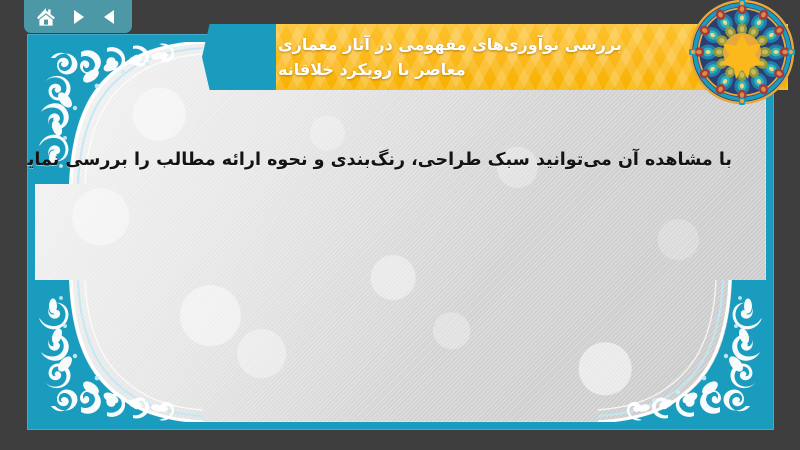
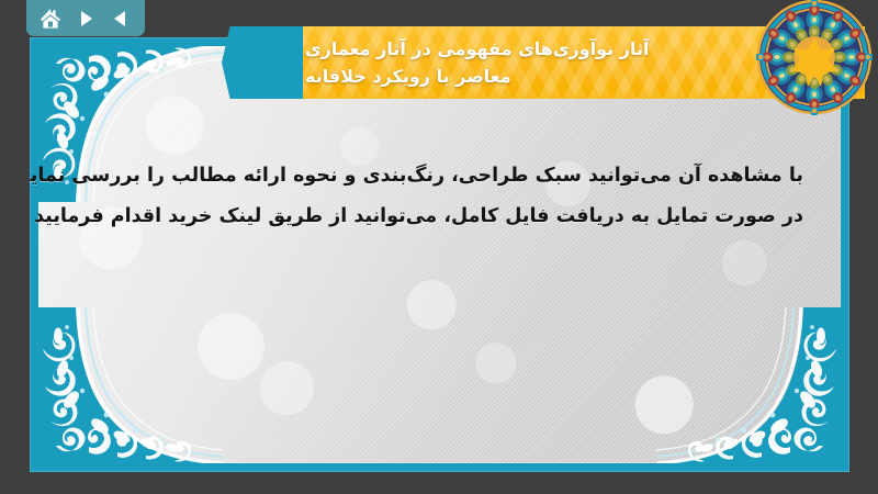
  با مشاهده آن می‌توانید سبک طراحی، رنگ‌بندی و نحوه ارائه مطالب را بررسی نمای
+ در صورت تمایل به دریافت فایل کامل، می‌توانید از طریق لینک خرید اقدام فرمایید
- بررسی نوآوری‌های مفهومی در آثار معماری
+ آثار نوآوری‌های مفهومی در آثار معماری
  معاصر با رویکرد خلاقانه
